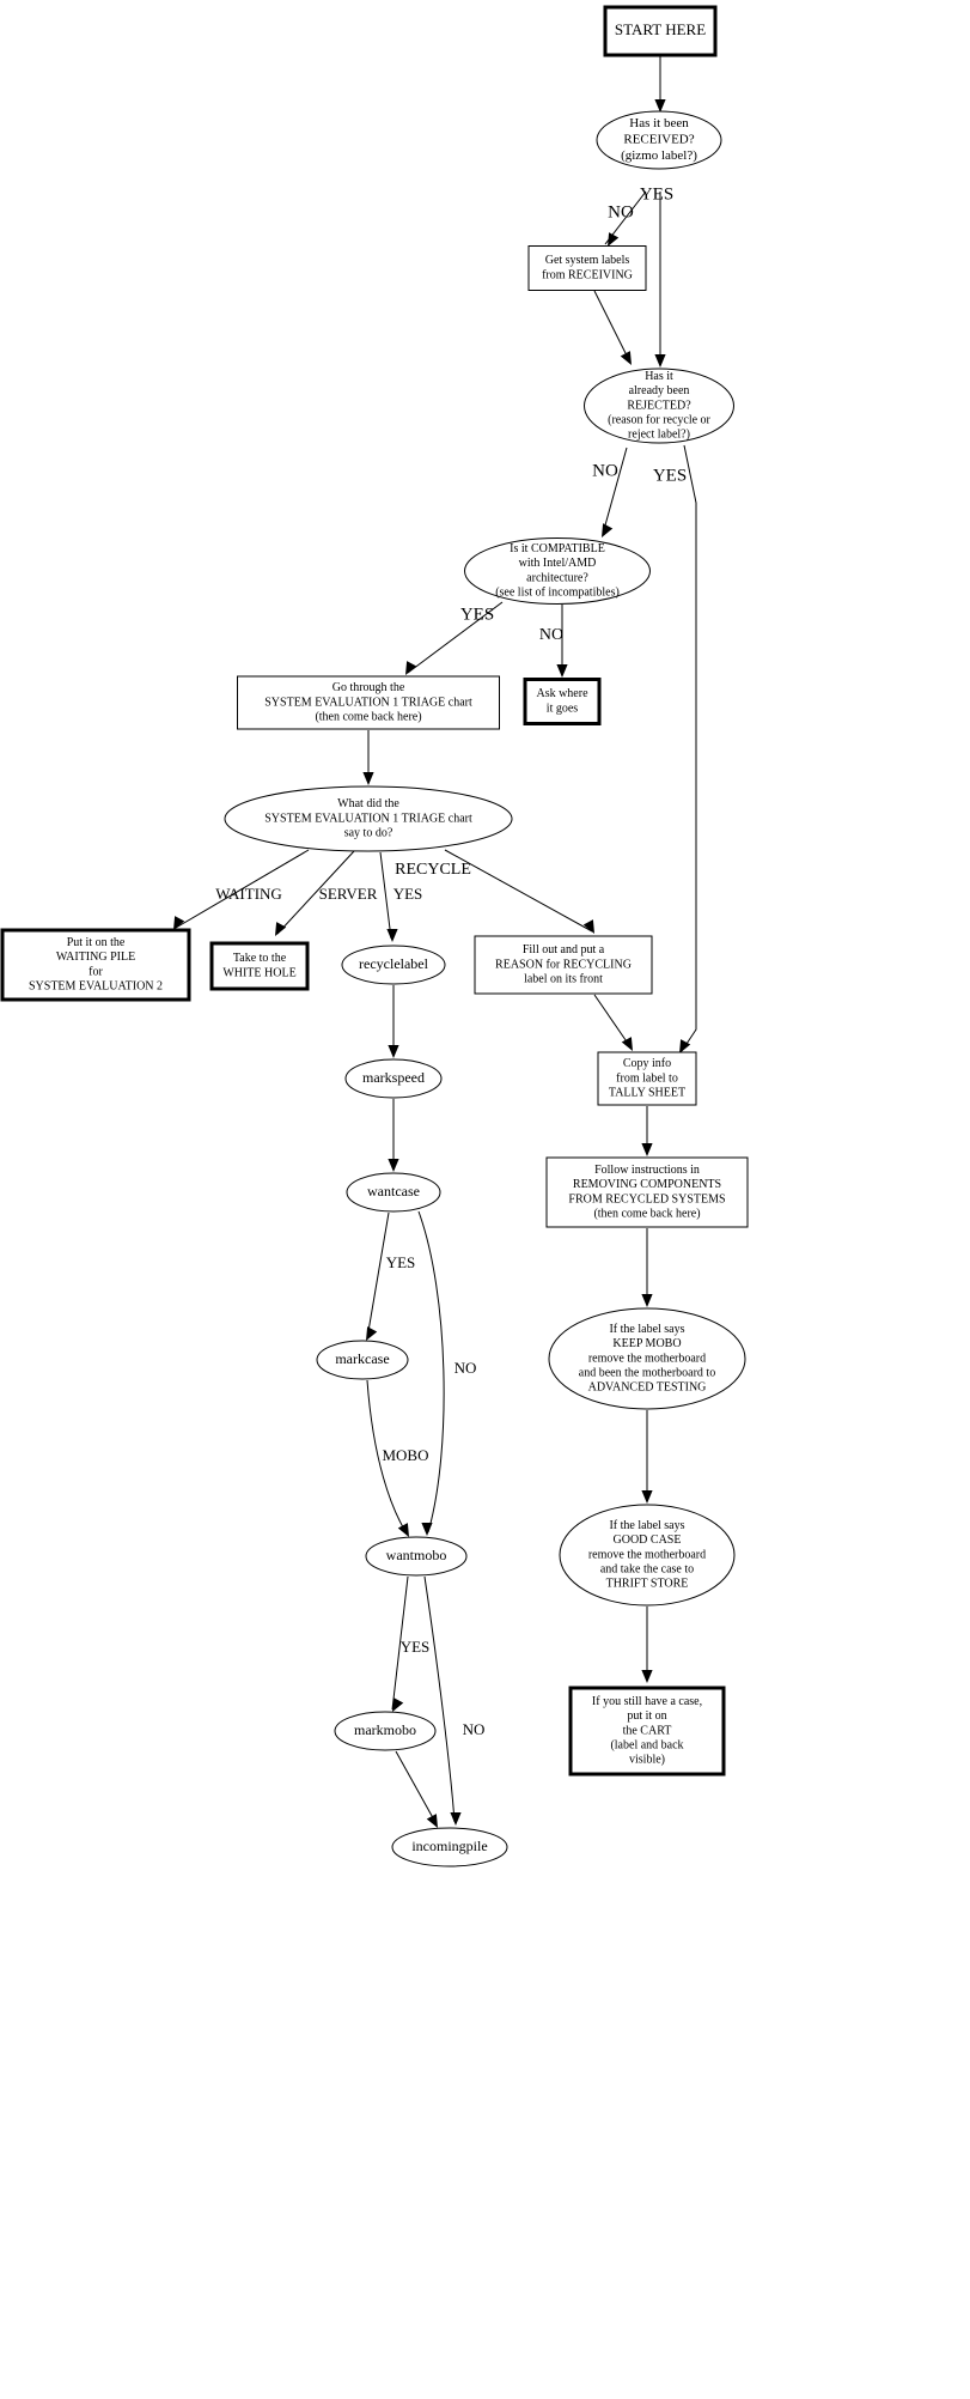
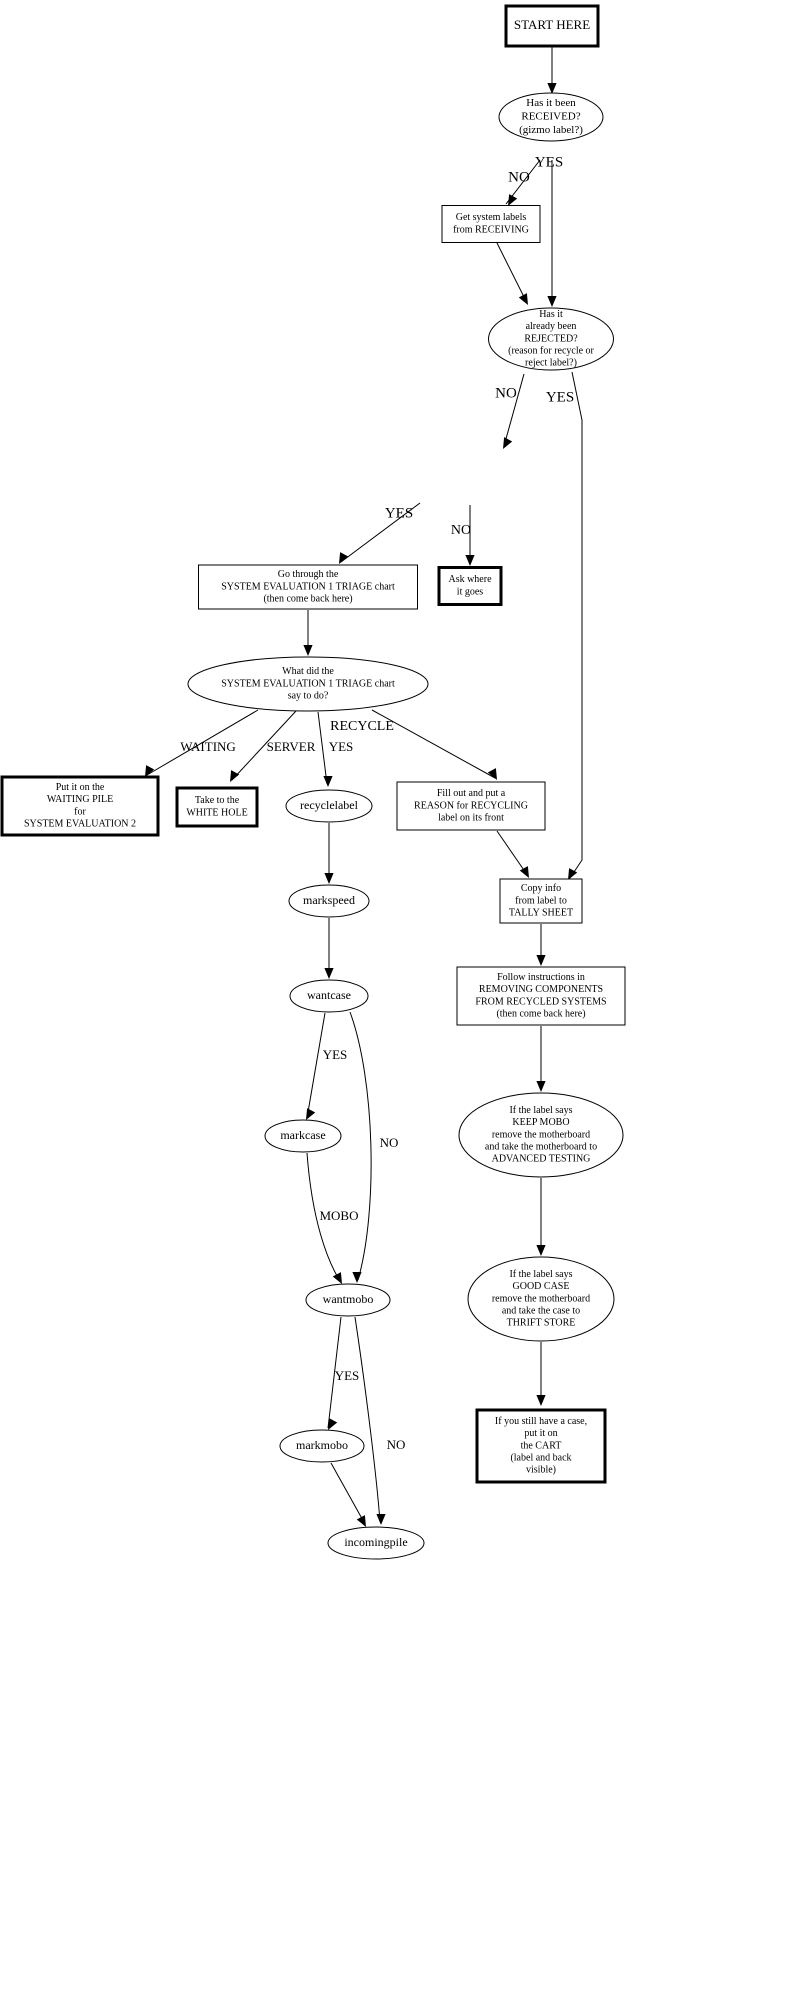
  NO
  YES
  NO
  YES
  NO
  YES
  WAITING
  SERVER
  YES
  RECYCLE
  YES
  NO
  MOBO
  YES
  NO
  START HERE
  Has it been
  RECEIVED?
  (gizmo label?)
  Get system labels
  from RECEIVING
  Has it
  already been
  REJECTED?
  (reason for recycle or
  reject label?)
- Is it COMPATIBLE
- with Intel/AMD
- architecture?
- (see list of incompatibles)
  Ask where
  it goes
  Go through the
  SYSTEM EVALUATION 1 TRIAGE chart
  (then come back here)
  What did the
  SYSTEM EVALUATION 1 TRIAGE chart
  say to do?
  Put it on the
  WAITING PILE
  for
  SYSTEM EVALUATION 2
  Take to the
  WHITE HOLE
  recyclelabel
  Fill out and put a
  REASON for RECYCLING
  label on its front
  Copy info
  from label to
  TALLY SHEET
  markspeed
  Follow instructions in
  REMOVING COMPONENTS
  FROM RECYCLED SYSTEMS
  (then come back here)
  wantcase
  If the label says
  KEEP MOBO
  remove the motherboard
- and been the motherboard to
+ and take the motherboard to
  ADVANCED TESTING
  markcase
  If the label says
  GOOD CASE
  remove the motherboard
  and take the case to
  THRIFT STORE
  wantmobo
  If you still have a case,
  put it on
  the CART
  (label and back
  visible)
  markmobo
  incomingpile
